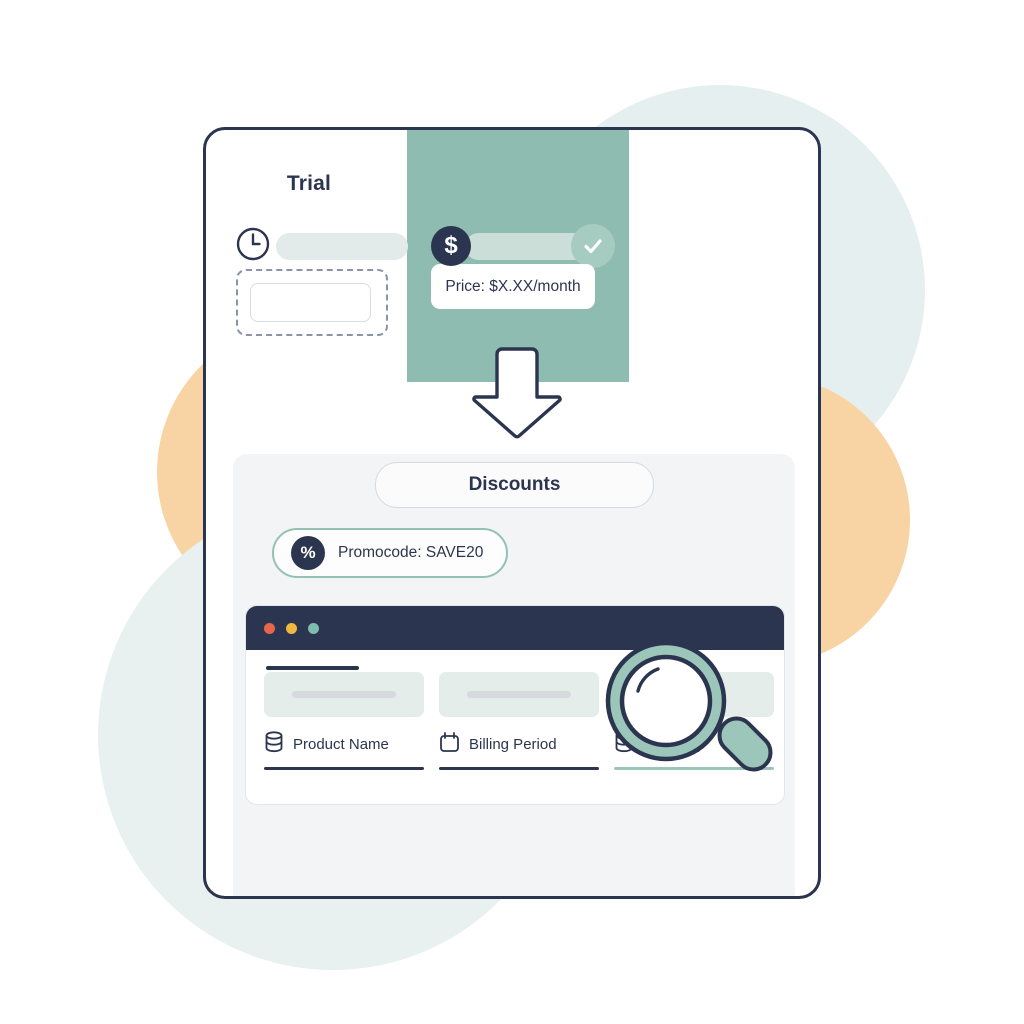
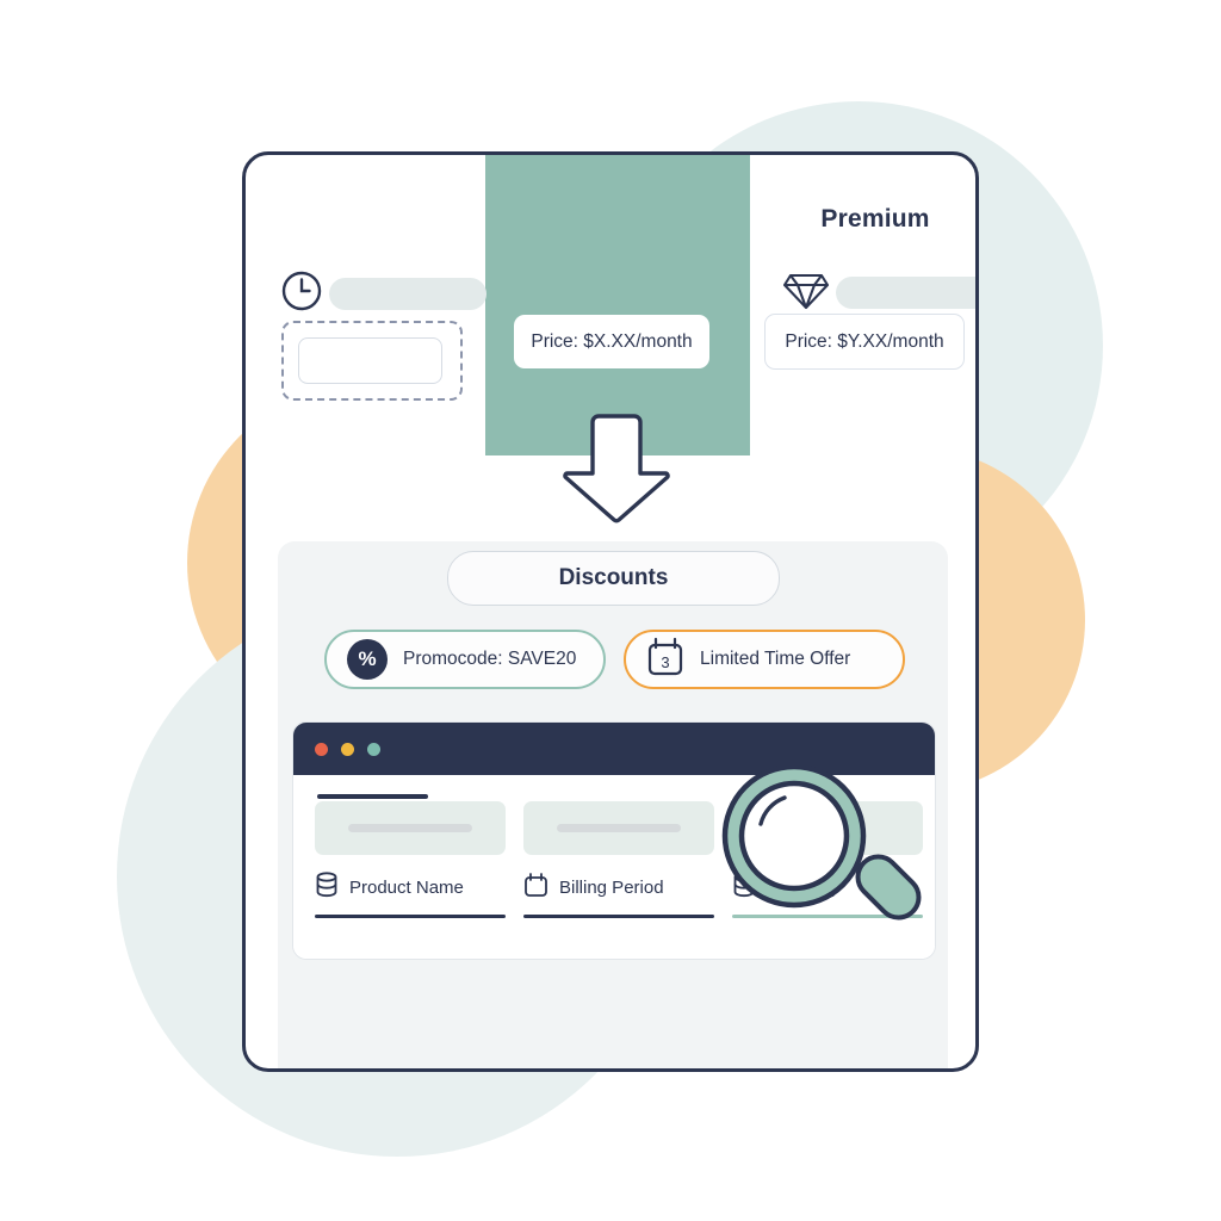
- Trial
- $
  Price: $X.XX/month
+ Premium
+ Price: $Y.XX/month
  Discounts
  %
  Promocode: SAVE20
+ 3
+ Limited Time Offer
  Product Name
  Billing Period
